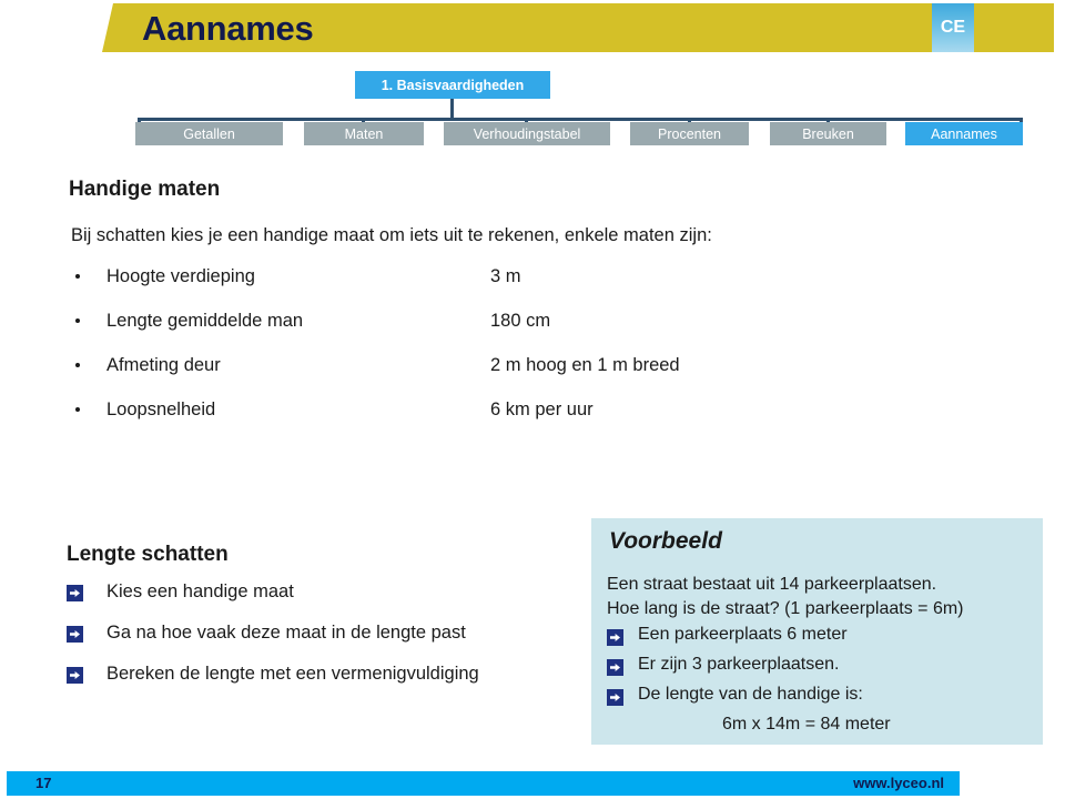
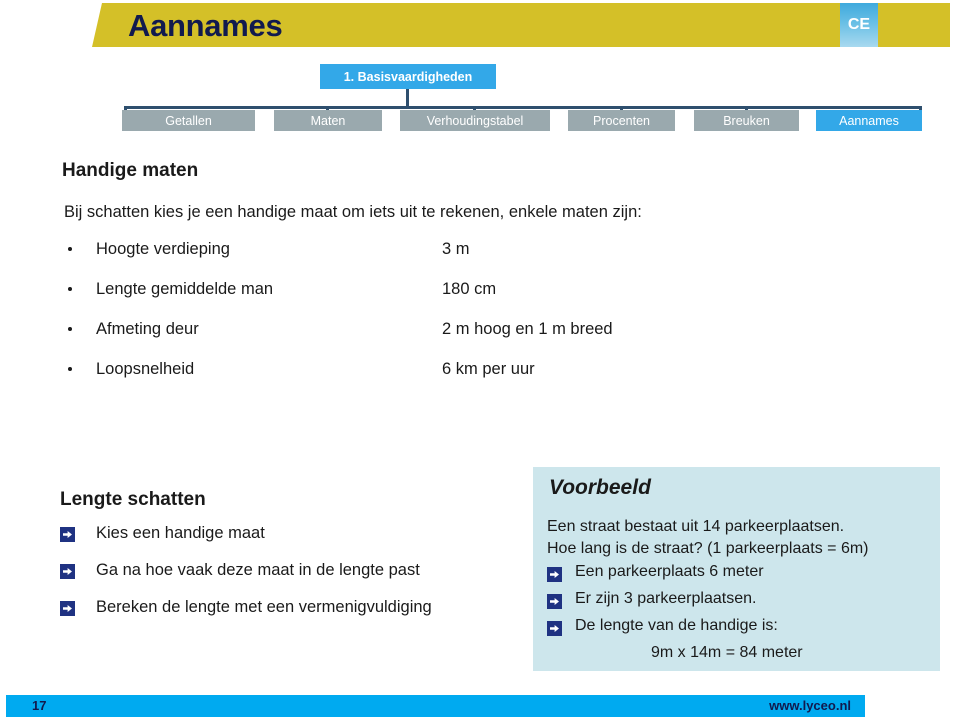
  Aannames
  CE
  1. Basisvaardigheden
  Getallen
  Maten
  Verhoudingstabel
  Procenten
  Breuken
  Aannames
  Handige maten
  Bij schatten kies je een handige maat om iets uit te rekenen, enkele maten zijn:
  Hoogte verdieping
  3 m
  Lengte gemiddelde man
  180 cm
  Afmeting deur
  2 m hoog en 1 m breed
  Loopsnelheid
  6 km per uur
  Lengte schatten
  Kies een handige maat
  Ga na hoe vaak deze maat in de lengte past
  Bereken de lengte met een vermenigvuldiging
  Voorbeeld
  Een straat bestaat uit 14 parkeerplaatsen.
  Hoe lang is de straat? (1 parkeerplaats = 6m)
  Een parkeerplaats 6 meter
  Er zijn 3 parkeerplaatsen.
  De lengte van de handige is:
- 6m x 14m = 84 meter
+ 9m x 14m = 84 meter
  17
  www.lyceo.nl
